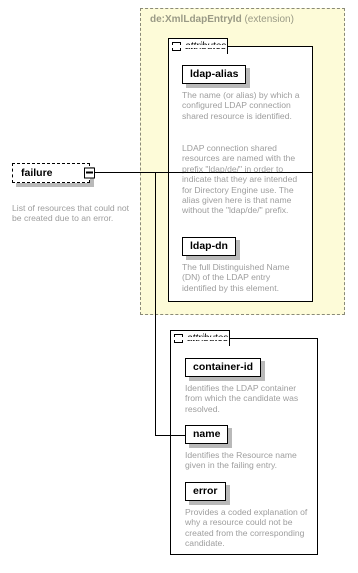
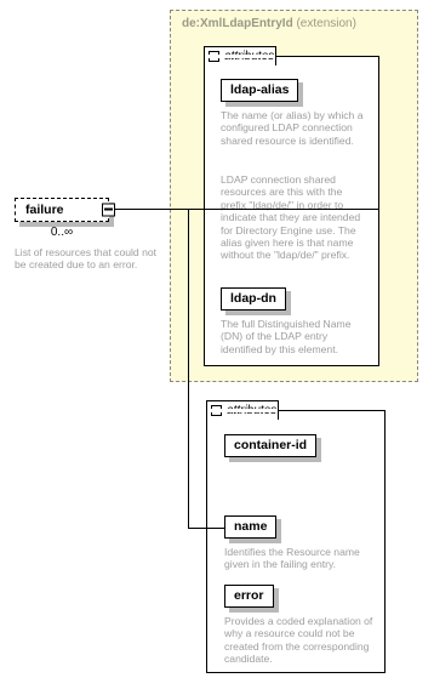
  de:XmlLdapEntryId (extension)
  ldap-alias
  The name (or alias) by which a configured LDAP connection shared resource is identified.
- LDAP connection shared resources are named with the prefix "ldap/de/" in order to indicate that they are intended for Directory Engine use. The alias given here is that name without the "ldap/de/" prefix.
+ LDAP connection shared resources are this with the prefix "ldap/de/" in order to indicate that they are intended for Directory Engine use. The alias given here is that name without the "ldap/de/" prefix.
  ldap-dn
  The full Distinguished Name (DN) of the LDAP entry identified by this element.
  container-id
- Identifies the LDAP container from which the candidate was resolved.
  name
  Identifies the Resource name given in the failing entry.
  error
  Provides a coded explanation of why a resource could not be created from the corresponding candidate.
  failure
+ 0..∞
  List of resources that could not be created due to an error.
